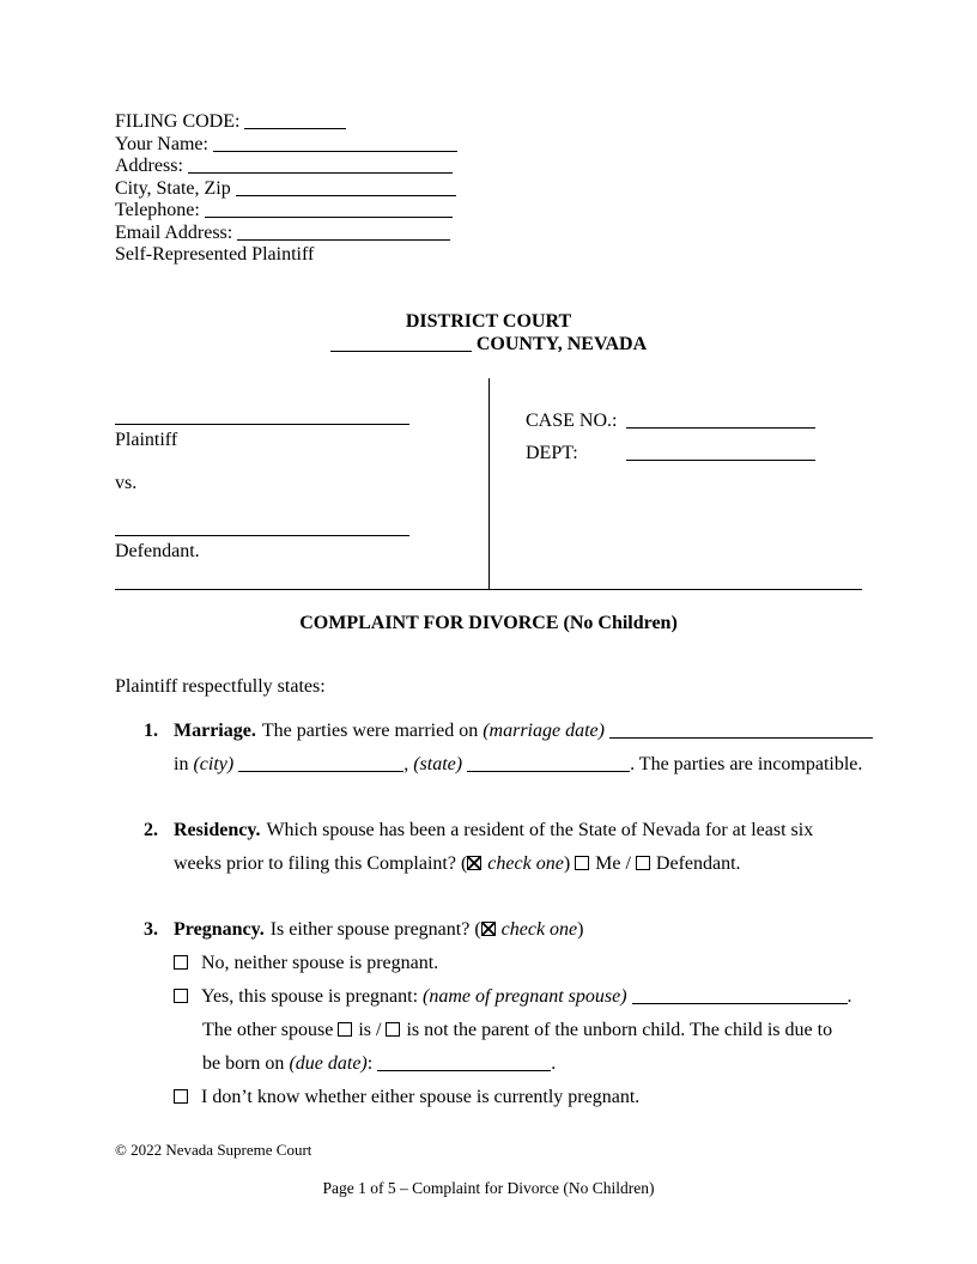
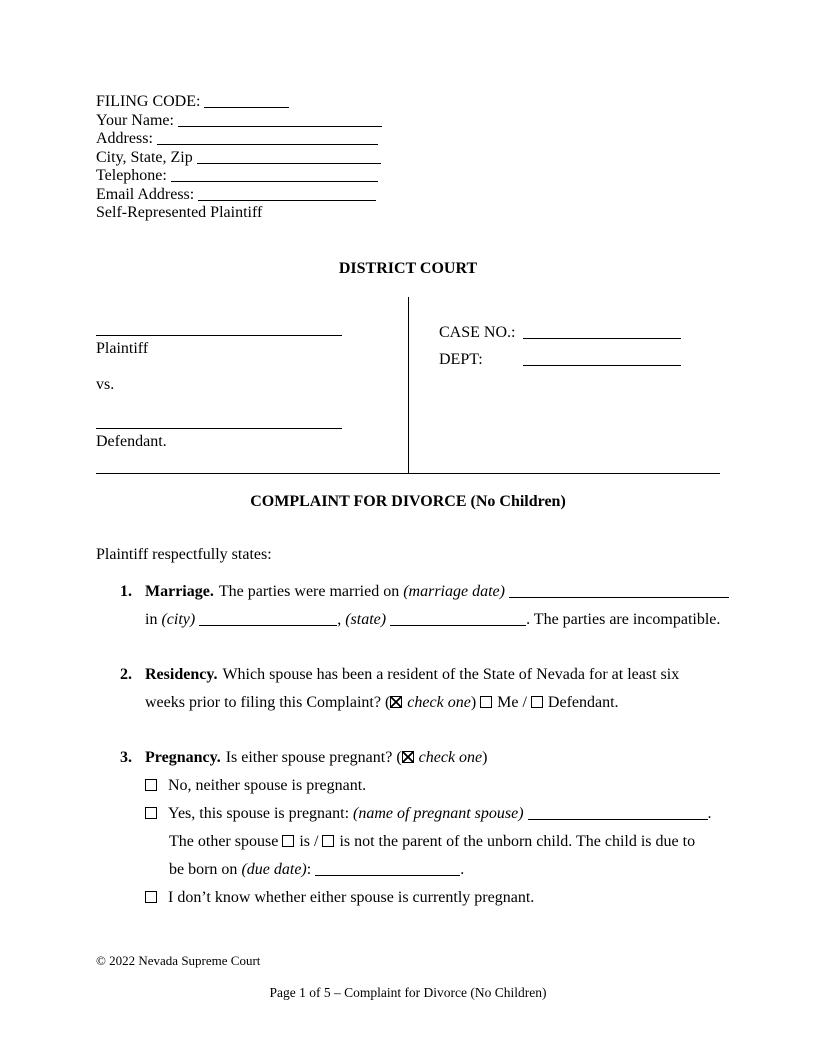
  FILING CODE:
  Your Name:
  Address:
  City, State, Zip
  Telephone:
  Email Address:
  Self-Represented Plaintiff
  DISTRICT COURT
- COUNTY, NEVADA
  Plaintiff
  vs.
  Defendant.
  CASE NO.:
  DEPT:
  COMPLAINT FOR DIVORCE (No Children)
  Plaintiff respectfully states:
  1.
  Marriage. The parties were married on (marriage date)
  in (city) , (state) . The parties are incompatible.
  2.
  Residency. Which spouse has been a resident of the State of Nevada for at least six
  weeks prior to filing this Complaint? ( check one) Me / Defendant.
  3.
  Pregnancy. Is either spouse pregnant? ( check one)
  No, neither spouse is pregnant.
  Yes, this spouse is pregnant: (name of pregnant spouse) .
  The other spouse is / is not the parent of the unborn child. The child is due to
  be born on (due date): .
  I don’t know whether either spouse is currently pregnant.
  © 2022 Nevada Supreme Court
  Page 1 of 5 – Complaint for Divorce (No Children)
